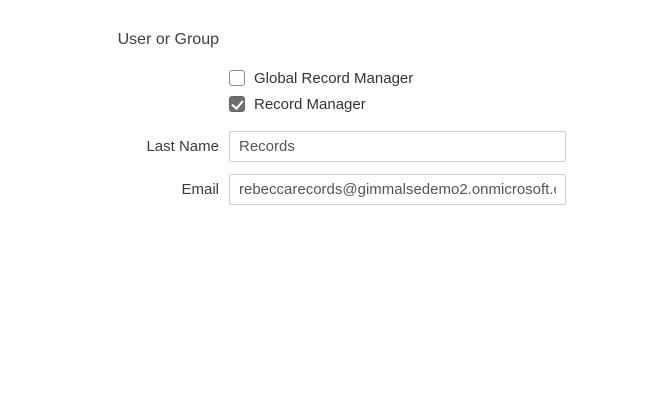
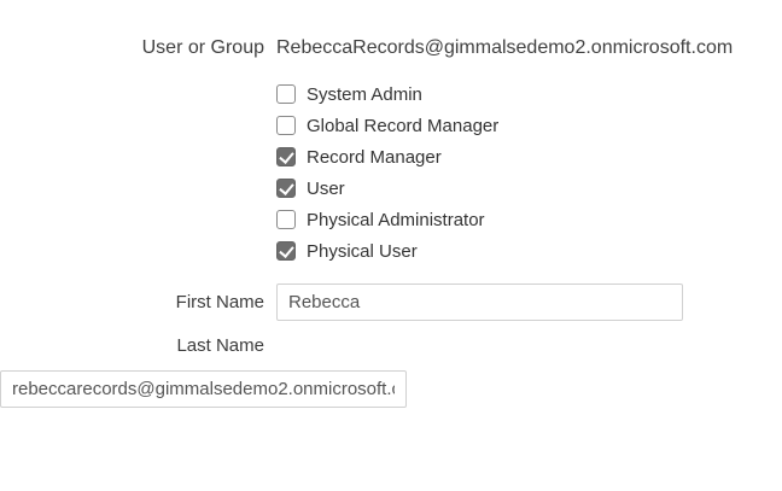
  User or Group
+ RebeccaRecords@gimmalsedemo2.onmicrosoft.com
+ System Admin
  Global Record Manager
  Record Manager
+ User
+ Physical Administrator
+ Physical User
+ First Name
+ Rebecca
  Last Name
- Records
- Email
  rebeccarecords@gimmalsedemo2.onmicrosoft.
